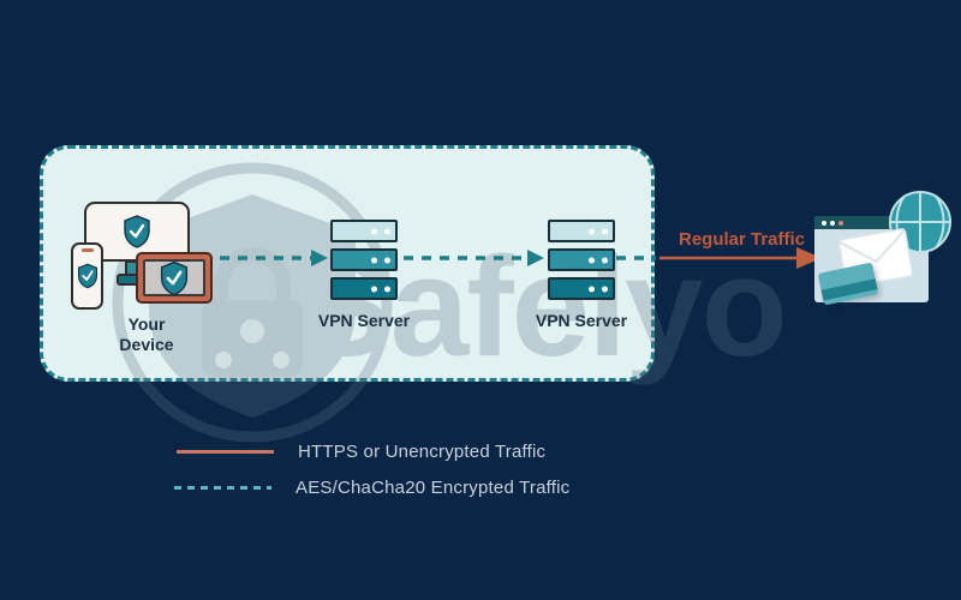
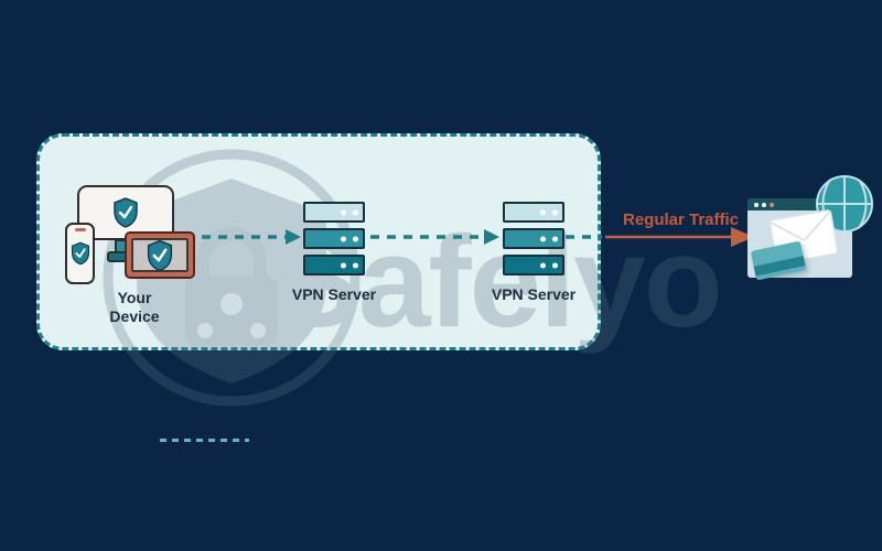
  Safelyo
  Your Device
  VPN Server
  VPN Server
  Regular Traffic
- HTTPS or Unencrypted Traffic
- AES/ChaCha20 Encrypted Traffic
